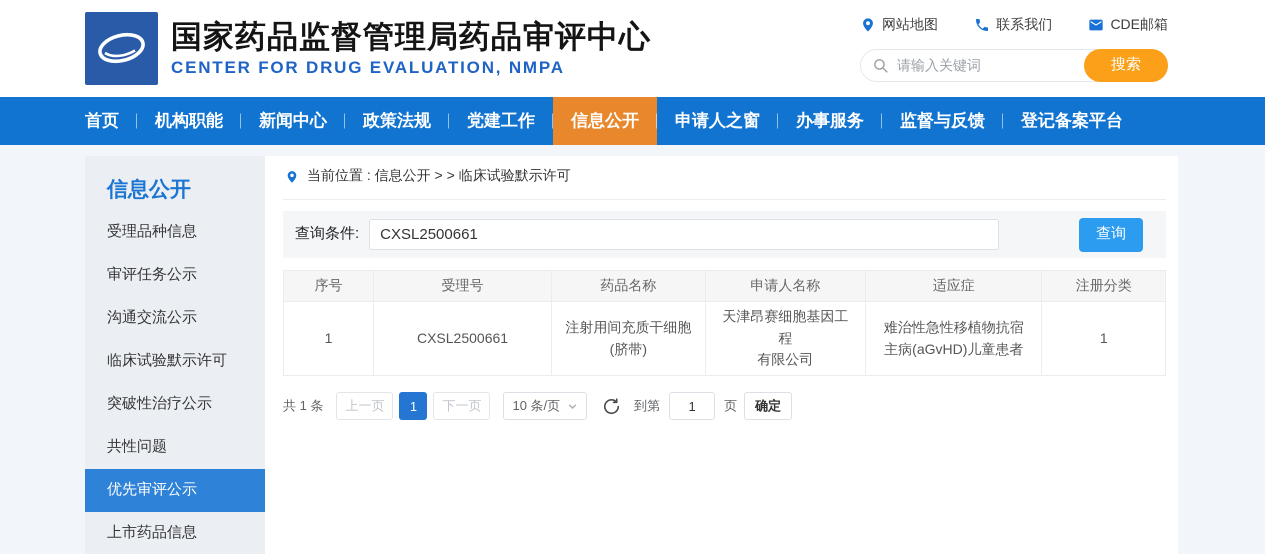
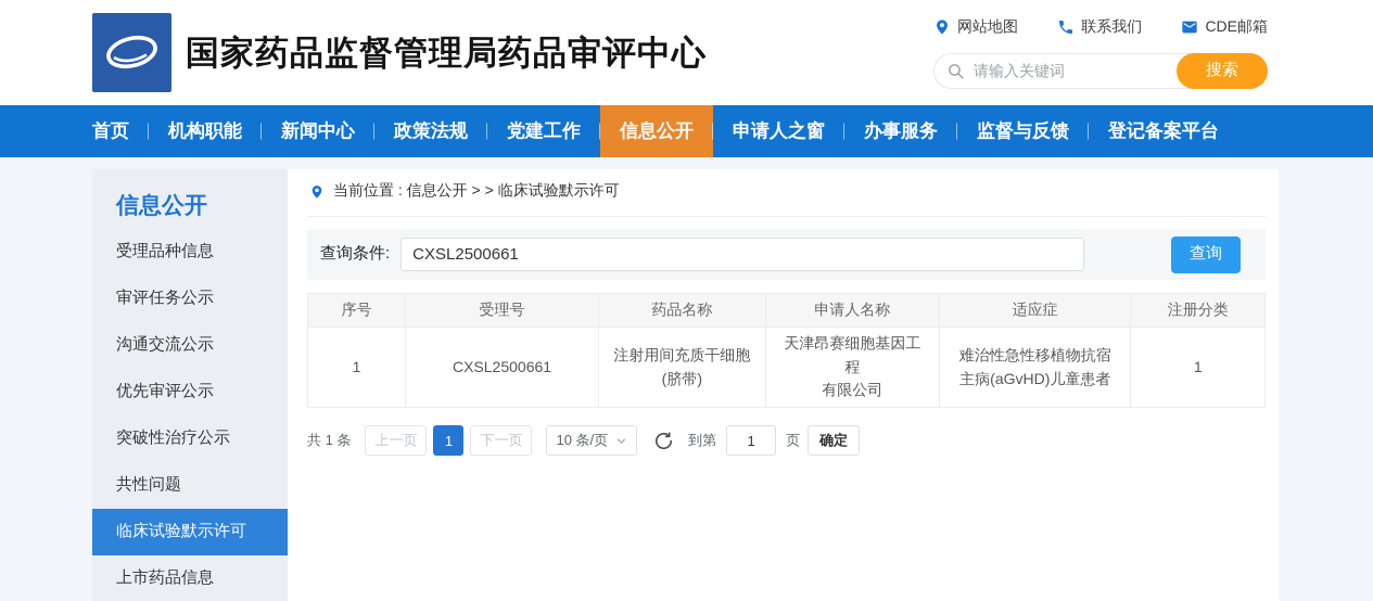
  国家药品监督管理局药品审评中心
- CENTER FOR DRUG EVALUATION, NMPA
  网站地图
  联系我们
  CDE邮箱
  请输入关键词
  搜索
  首页
  机构职能
  新闻中心
  政策法规
  党建工作
  信息公开
  申请人之窗
  办事服务
  监督与反馈
  登记备案平台
  信息公开
  受理品种信息
  审评任务公示
  沟通交流公示
- 临床试验默示许可
+ 优先审评公示
  突破性治疗公示
  共性问题
- 优先审评公示
+ 临床试验默示许可
  上市药品信息
  当前位置 : 信息公开 > > 临床试验默示许可
  查询条件:
  CXSL2500661
  查询
  序号	受理号	药品名称	申请人名称	适应症	注册分类
  1	CXSL2500661	注射用间充质干细胞 (脐带)	天津昂赛细胞基因工程 有限公司	难治性急性移植物抗宿 主病(aGvHD)儿童患者	1
  共 1 条
  上一页
  1
  下一页
  10 条/页
  到第
  1
  页
  确定
